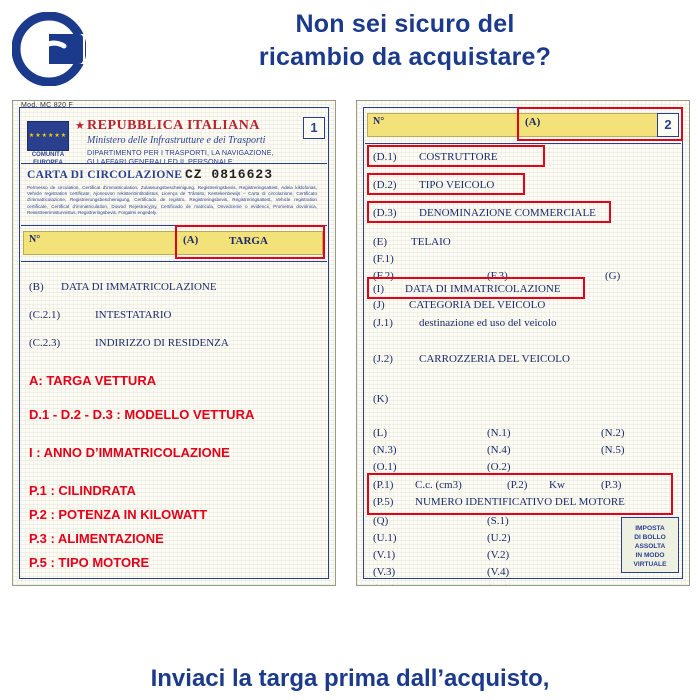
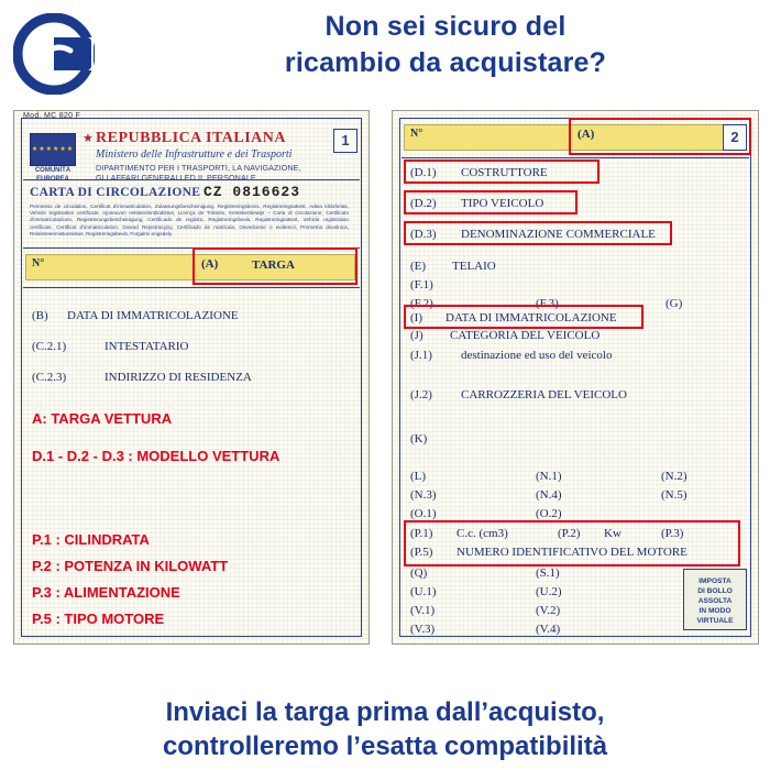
  Non sei sicuro del
  ricambio da acquistare?
  ★
  REPUBBLICA ITALIANA
  Ministero delle Infrastrutture e dei Trasporti
  DIPARTIMENTO PER I TRASPORTI, LA NAVIGAZIONE,
  GLI AFFARI GENERALI ED IL PERSONALE
  1
  CARTA DI CIRCOLAZIONE
  CZ 0816623
  N°
  (A)
  TARGA
  (B)
  DATA DI IMMATRICOLAZIONE
  (C.2.1)
  INTESTATARIO
  (C.2.3)
  INDIRIZZO DI RESIDENZA
  A: TARGA VETTURA
  D.1 - D.2 - D.3 : MODELLO VETTURA
- I : ANNO D’IMMATRICOLAZIONE
  P.1 : CILINDRATA
  P.2 : POTENZA IN KILOWATT
  P.3 : ALIMENTAZIONE
  P.5 : TIPO MOTORE
  N°
  (A)
  2
  (D.1)
  COSTRUTTORE
  (D.2)
  TIPO VEICOLO
  (D.3)
  DENOMINAZIONE COMMERCIALE
  (E)
  TELAIO
  (F.1)
  (F.2)
  (F.3)
  (G)
  (I)
  DATA DI IMMATRICOLAZIONE
  (J)
  CATEGORIA DEL VEICOLO
  (J.1)
  destinazione ed uso del veicolo
  (J.2)
  CARROZZERIA DEL VEICOLO
  (K)
  (L)
  (N.1)
  (N.2)
  (N.3)
  (N.4)
  (N.5)
  (O.1)
  (O.2)
  (P.1)
  C.c. (cm3)
  (P.2)
  Kw
  (P.3)
  (P.5)
  NUMERO IDENTIFICATIVO DEL MOTORE
  (Q)
  (S.1)
  (U.1)
  (U.2)
  (V.1)
  (V.2)
  (V.3)
  (V.4)
  Inviaci la targa prima dall’acquisto,
+ controlleremo l’esatta compatibilità
